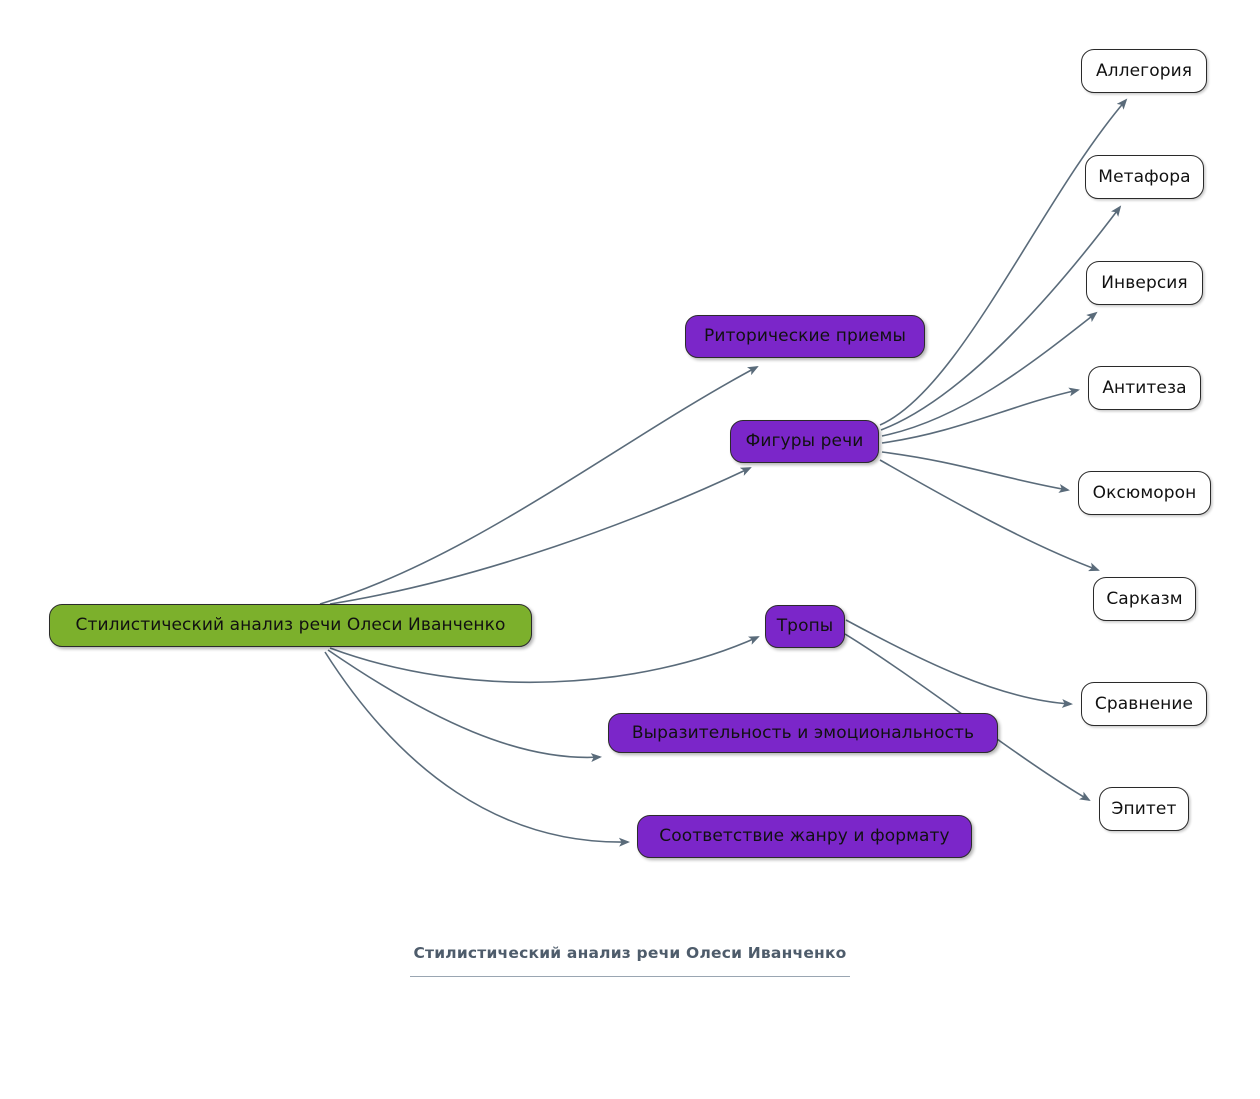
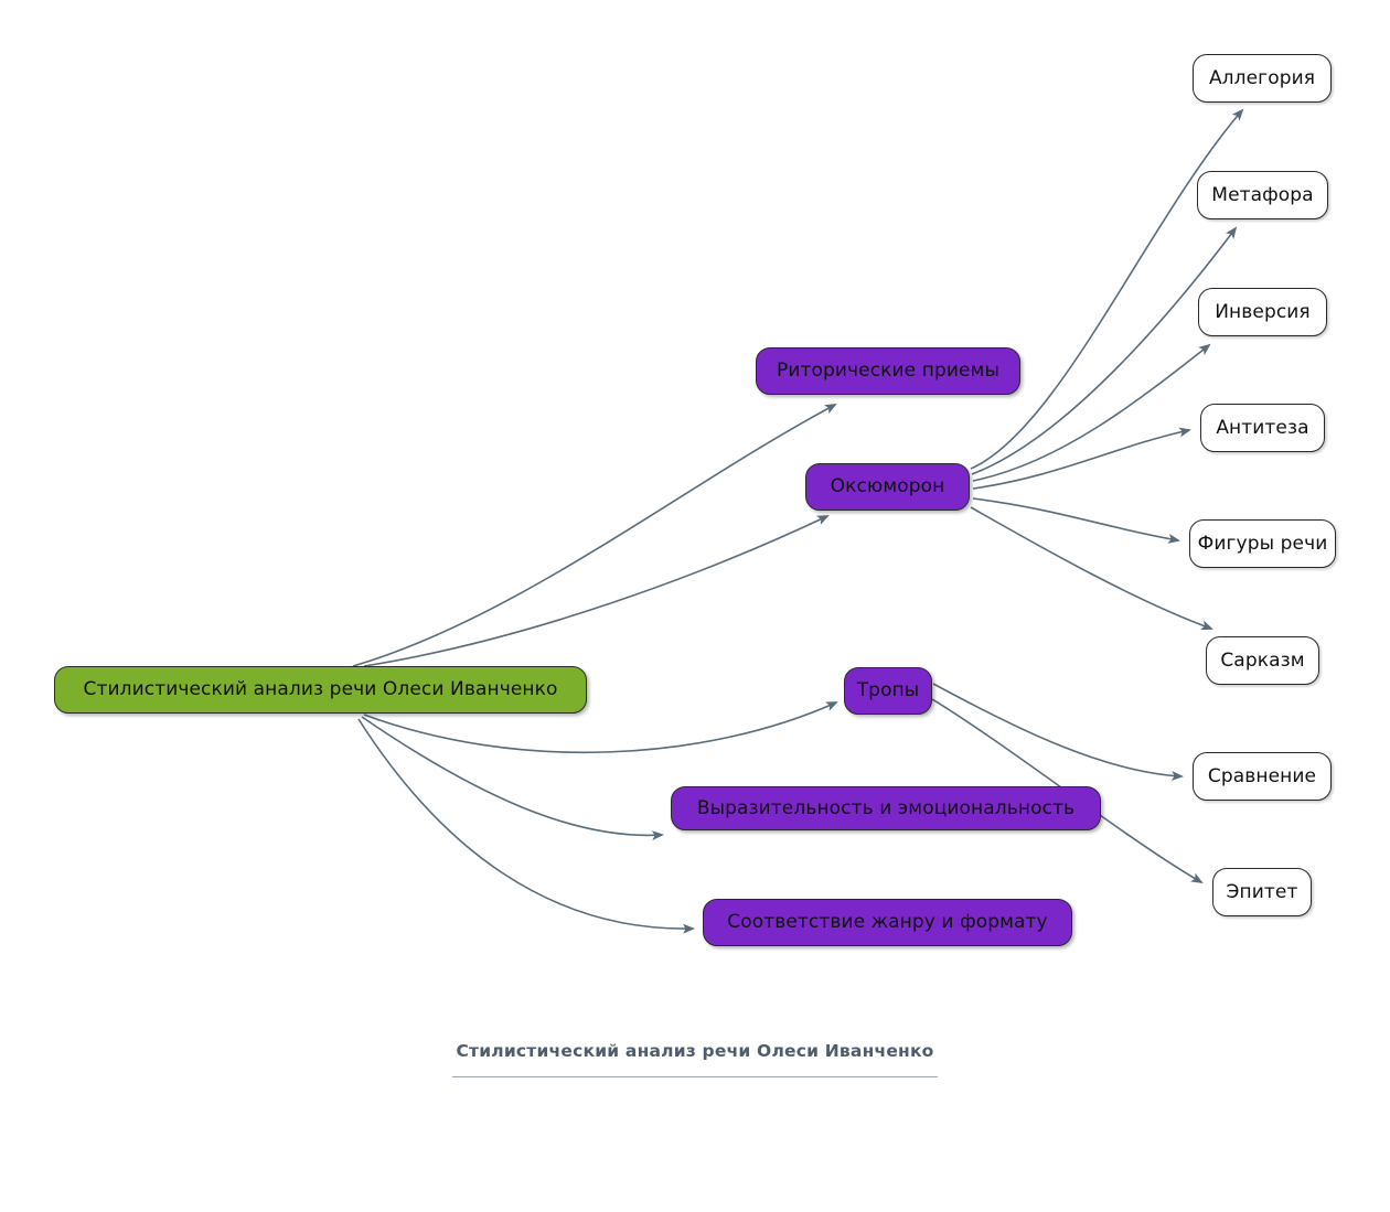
  Стилистический анализ речи Олеси Иванченко
  Риторические приемы
- Фигуры речи
+ Оксюморон
  Тропы
  Выразительность и эмоциональность
  Соответствие жанру и формату
  Аллегория
  Метафора
  Инверсия
  Антитеза
- Оксюморон
+ Фигуры речи
  Сарказм
  Сравнение
  Эпитет
  Стилистический анализ речи Олеси Иванченко
